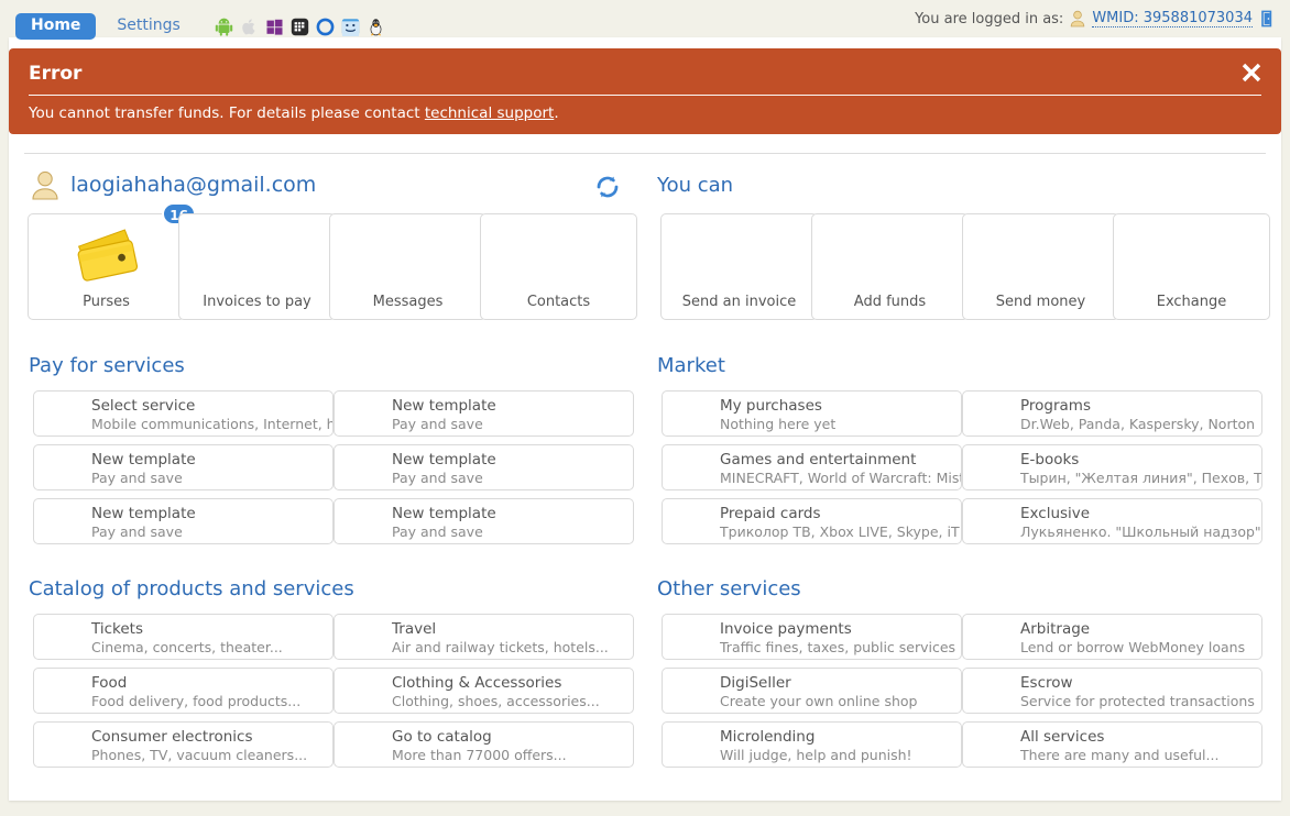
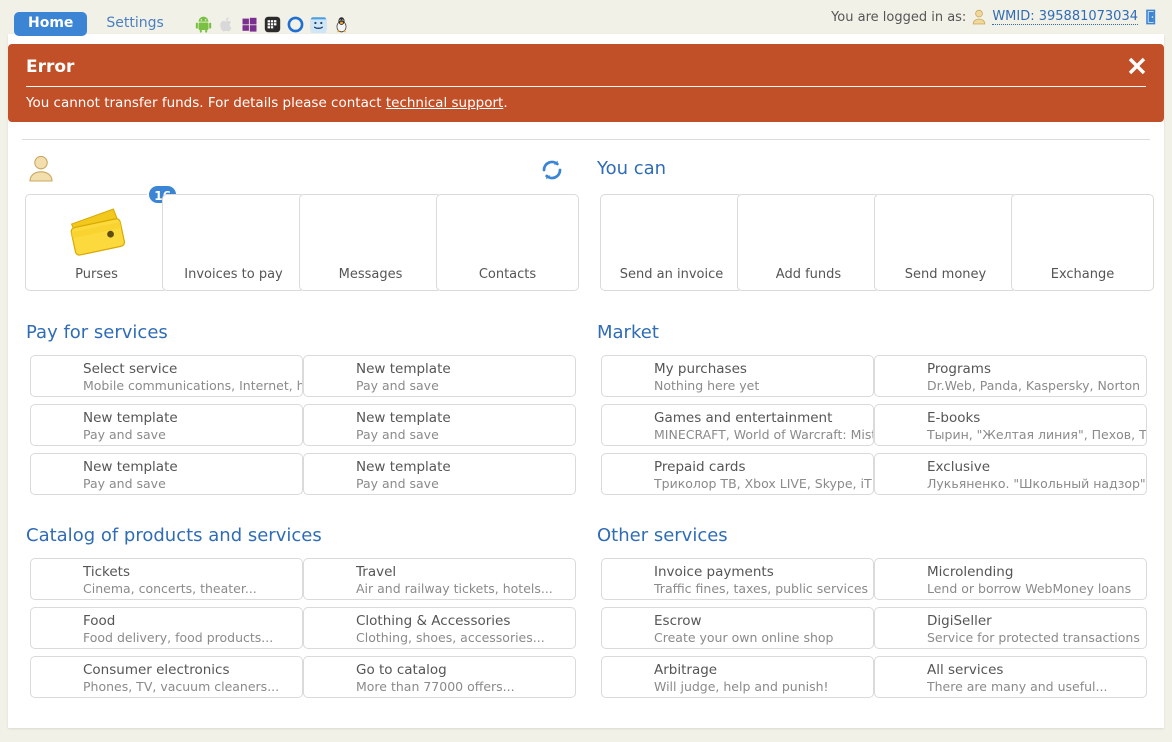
  Home
  Settings
  You are logged in as:
  WMID: 395881073034
  Error
  You cannot transfer funds. For details please contact technical support.
- laogiahaha@gmail.com
  You can
  Purses
  Invoices to pay
  Messages
  Contacts
  Send an invoice
  Add funds
  Send money
  Exchange
  Pay for services
  Select service
  New template
  Pay and save
  New template
  Pay and save
  New template
  Pay and save
  New template
  Pay and save
  New template
  Pay and save
  Market
  My purchases
  Nothing here yet
  Programs
  Dr.Web, Panda, Kaspersky, Norton
  Games and entertainment
  MINECRAFT, World of Warcraft: Mis
  E-books
  Тырин, "Желтая линия", Пехов, Т
  Prepaid cards
  Триколор ТВ, Xbox LIVE, Skype, iT
  Exclusive
  Лукьяненко. "Школьный надзор"
  Catalog of products and services
  Tickets
  Cinema, concerts, theater...
  Travel
  Air and railway tickets, hotels...
  Food
  Food delivery, food products...
  Clothing & Accessories
  Clothing, shoes, accessories...
  Consumer electronics
  Phones, TV, vacuum cleaners...
  Go to catalog
  More than 77000 offers...
  Other services
  Invoice payments
  Traffic fines, taxes, public services
- Arbitrage
+ Microlending
  Lend or borrow WebMoney loans
- DigiSeller
+ Escrow
  Create your own online shop
- Escrow
+ DigiSeller
  Service for protected transactions
- Microlending
+ Arbitrage
  Will judge, help and punish!
  All services
  There are many and useful...
